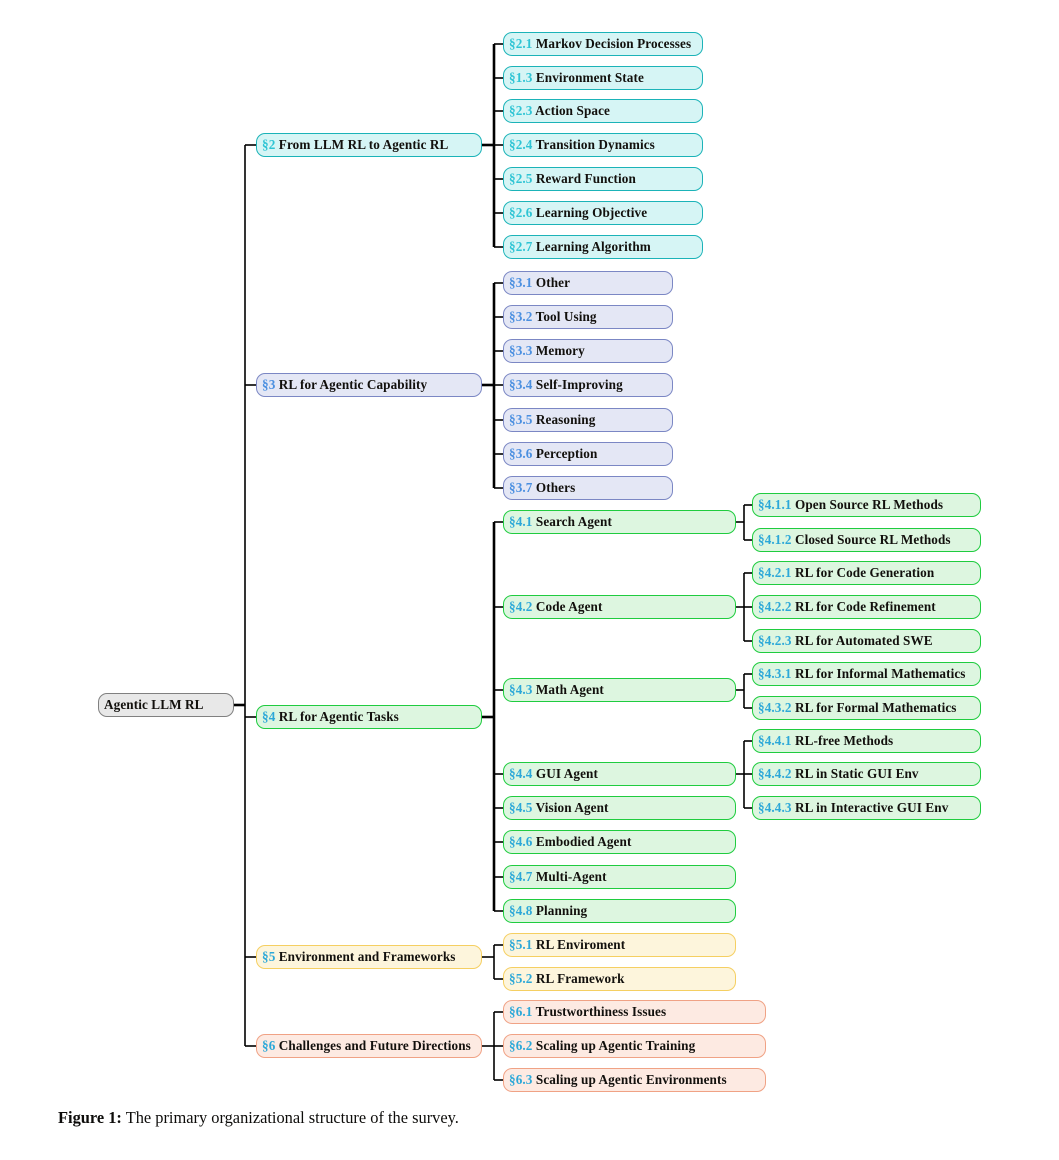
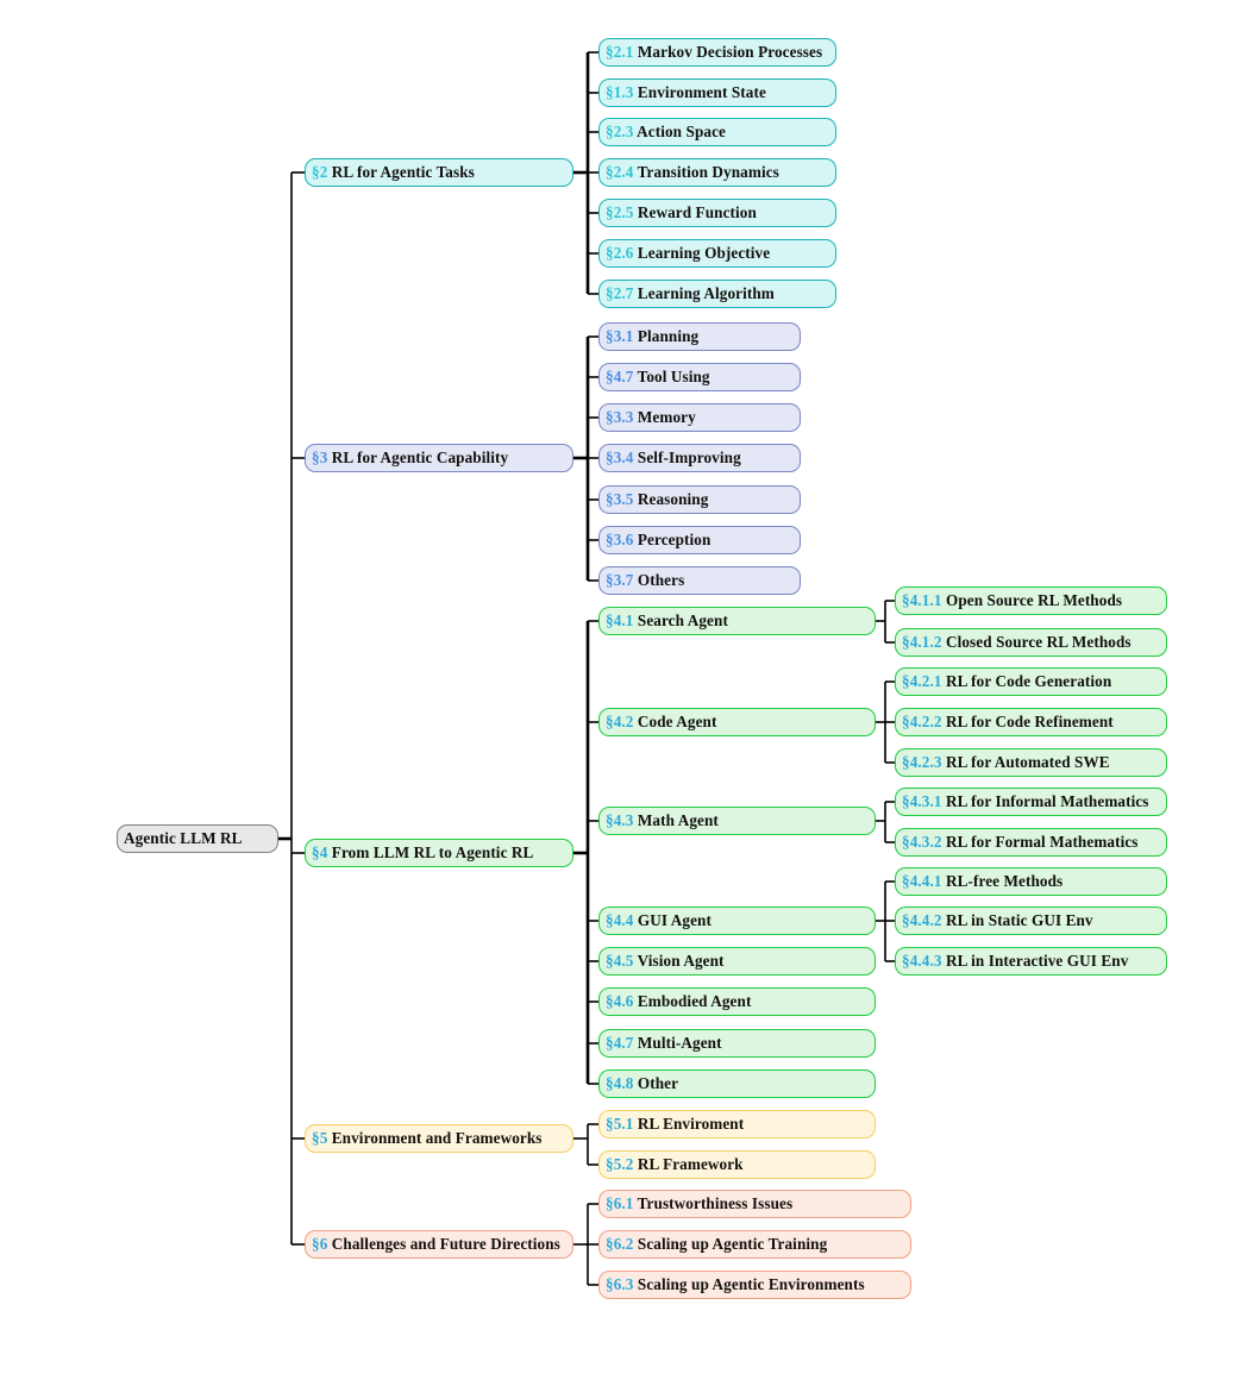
  Agentic LLM RL
- §2 From LLM RL to Agentic RL
+ §2 RL for Agentic Tasks
  §3 RL for Agentic Capability
- §4 RL for Agentic Tasks
+ §4 From LLM RL to Agentic RL
  §5 Environment and Frameworks
  §6 Challenges and Future Directions
  §2.1 Markov Decision Processes
  §1.3 Environment State
  §2.3 Action Space
  §2.4 Transition Dynamics
  §2.5 Reward Function
  §2.6 Learning Objective
  §2.7 Learning Algorithm
- §3.1 Other
+ §3.1 Planning
- §3.2 Tool Using
+ §4.7 Tool Using
  §3.3 Memory
  §3.4 Self-Improving
  §3.5 Reasoning
  §3.6 Perception
  §3.7 Others
  §4.1 Search Agent
  §4.1.1 Open Source RL Methods
  §4.1.2 Closed Source RL Methods
  §4.2 Code Agent
  §4.2.1 RL for Code Generation
  §4.2.2 RL for Code Refinement
  §4.2.3 RL for Automated SWE
  §4.3 Math Agent
  §4.3.1 RL for Informal Mathematics
  §4.3.2 RL for Formal Mathematics
  §4.4 GUI Agent
  §4.4.1 RL-free Methods
  §4.4.2 RL in Static GUI Env
  §4.4.3 RL in Interactive GUI Env
  §4.5 Vision Agent
  §4.6 Embodied Agent
  §4.7 Multi-Agent
- §4.8 Planning
+ §4.8 Other
  §5.1 RL Enviroment
  §5.2 RL Framework
  §6.1 Trustworthiness Issues
  §6.2 Scaling up Agentic Training
  §6.3 Scaling up Agentic Environments
- Figure 1: The primary organizational structure of the survey.
